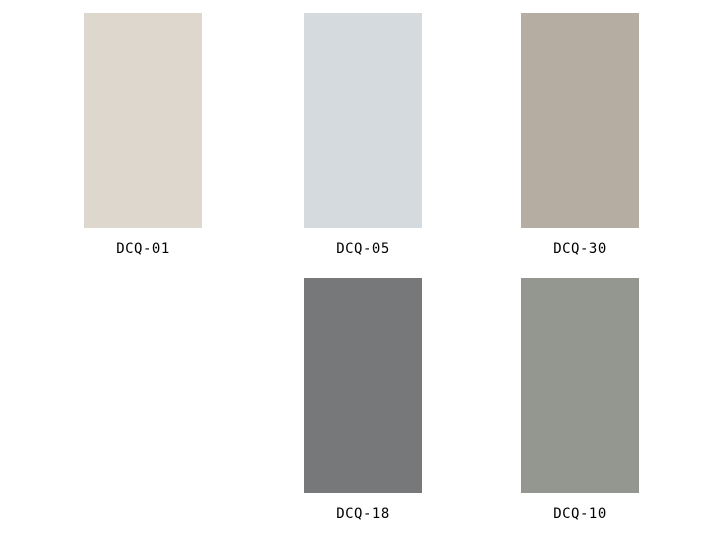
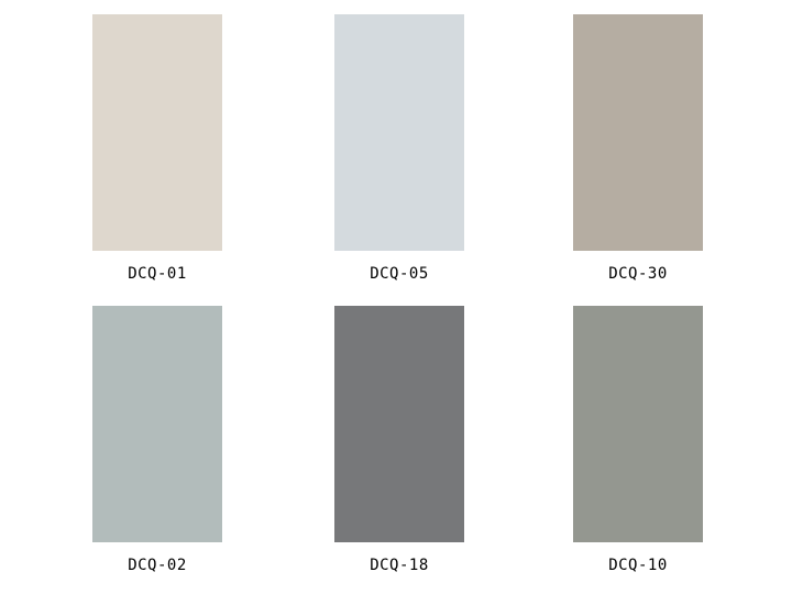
  DCQ-01
  DCQ-05
  DCQ-30
+ DCQ-02
  DCQ-18
  DCQ-10
